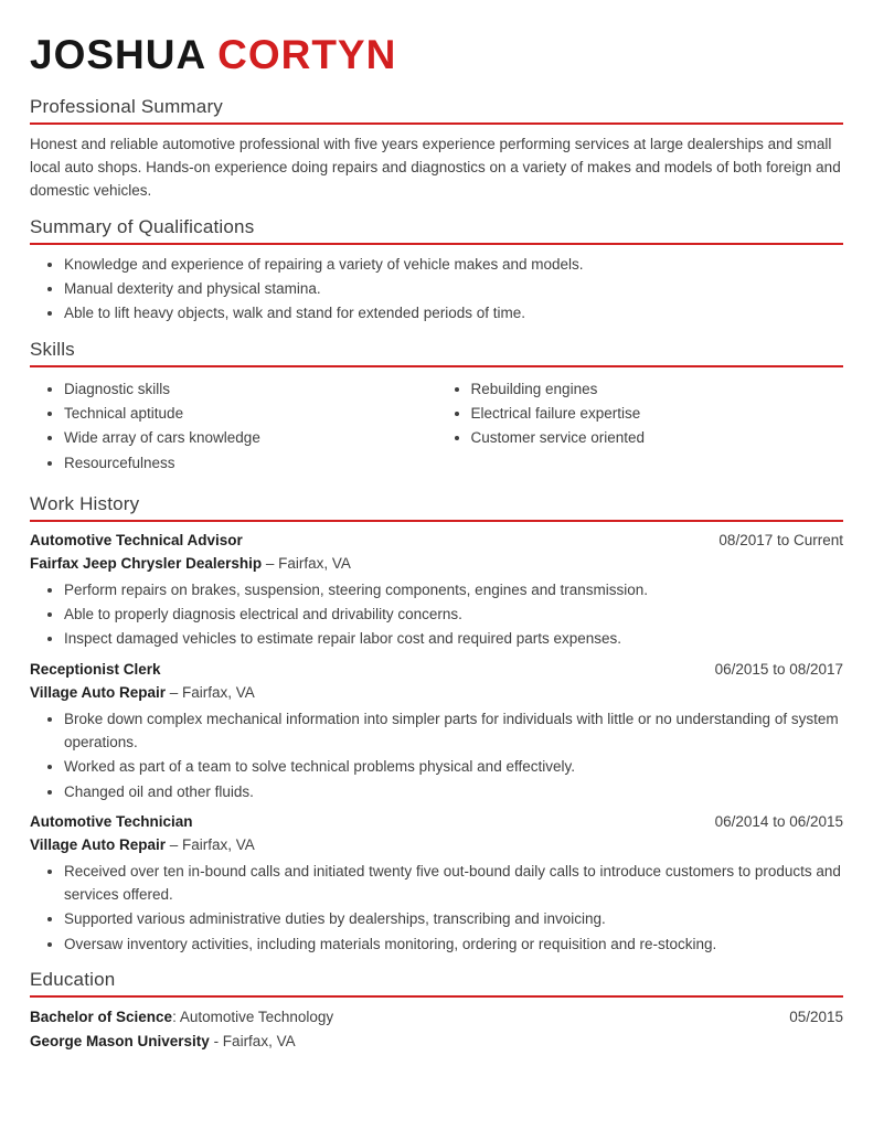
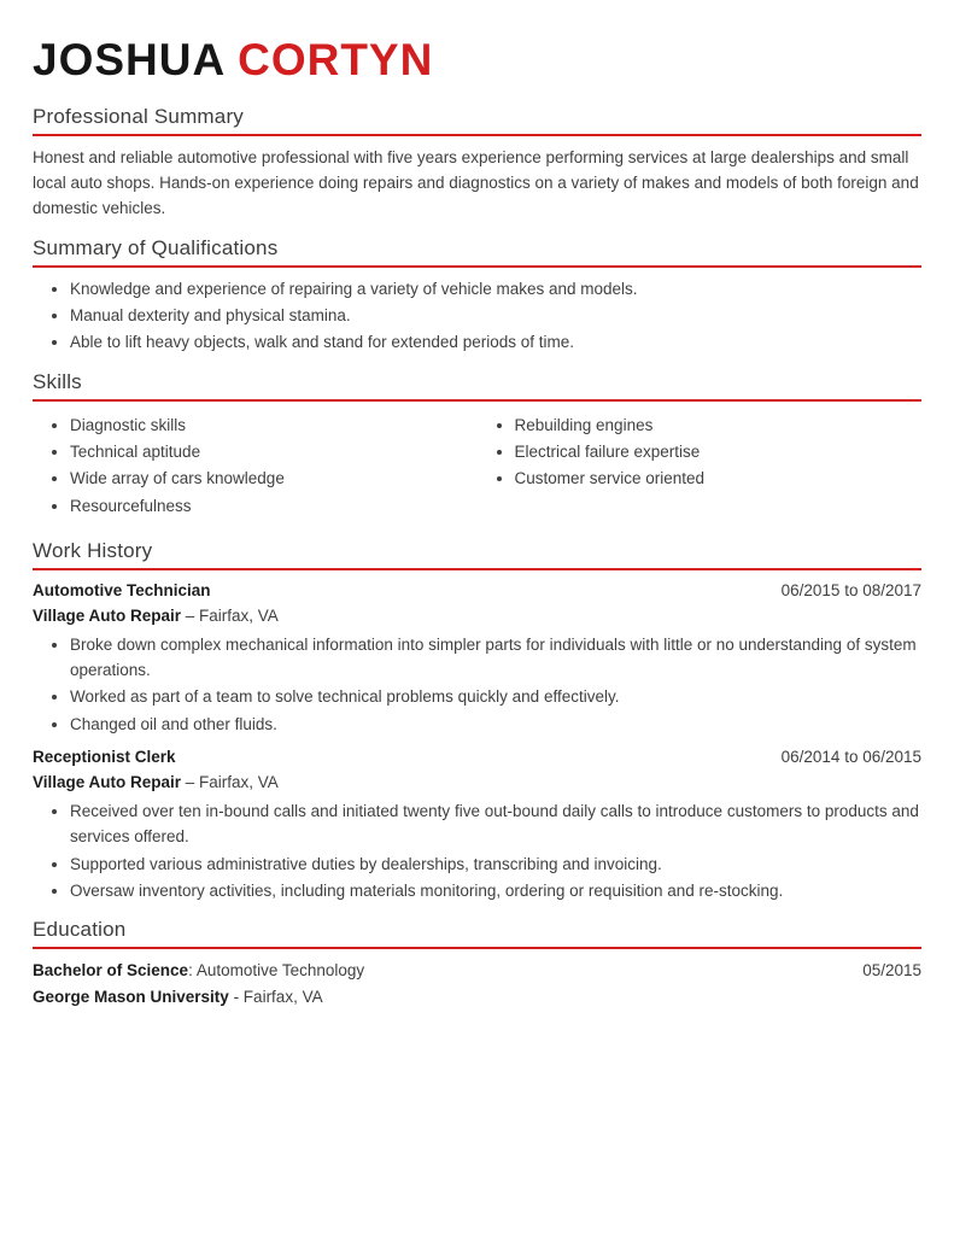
  JOSHUA CORTYN
  Professional Summary
  Honest and reliable automotive professional with five years experience performing services at large dealerships and small local auto shops. Hands-on experience doing repairs and diagnostics on a variety of makes and models of both foreign and domestic vehicles.
  Summary of Qualifications
  Knowledge and experience of repairing a variety of vehicle makes and models.
  Manual dexterity and physical stamina.
  Able to lift heavy objects, walk and stand for extended periods of time.
  Skills
  Diagnostic skills
  Technical aptitude
  Wide array of cars knowledge
  Resourcefulness
  Rebuilding engines
  Electrical failure expertise
  Customer service oriented
  Work History
- Automotive Technical Advisor
- 08/2017 to Current
- Fairfax Jeep Chrysler Dealership – Fairfax, VA
- Perform repairs on brakes, suspension, steering components, engines and transmission.
- Able to properly diagnosis electrical and drivability concerns.
- Inspect damaged vehicles to estimate repair labor cost and required parts expenses.
- Receptionist Clerk
+ Automotive Technician
  06/2015 to 08/2017
  Village Auto Repair – Fairfax, VA
  Broke down complex mechanical information into simpler parts for individuals with little or no understanding of system operations.
- Worked as part of a team to solve technical problems physical and effectively.
+ Worked as part of a team to solve technical problems quickly and effectively.
  Changed oil and other fluids.
- Automotive Technician
+ Receptionist Clerk
  06/2014 to 06/2015
  Village Auto Repair – Fairfax, VA
  Received over ten in-bound calls and initiated twenty five out-bound daily calls to introduce customers to products and services offered.
  Supported various administrative duties by dealerships, transcribing and invoicing.
  Oversaw inventory activities, including materials monitoring, ordering or requisition and re-stocking.
  Education
  Bachelor of Science: Automotive Technology
  05/2015
  George Mason University - Fairfax, VA
